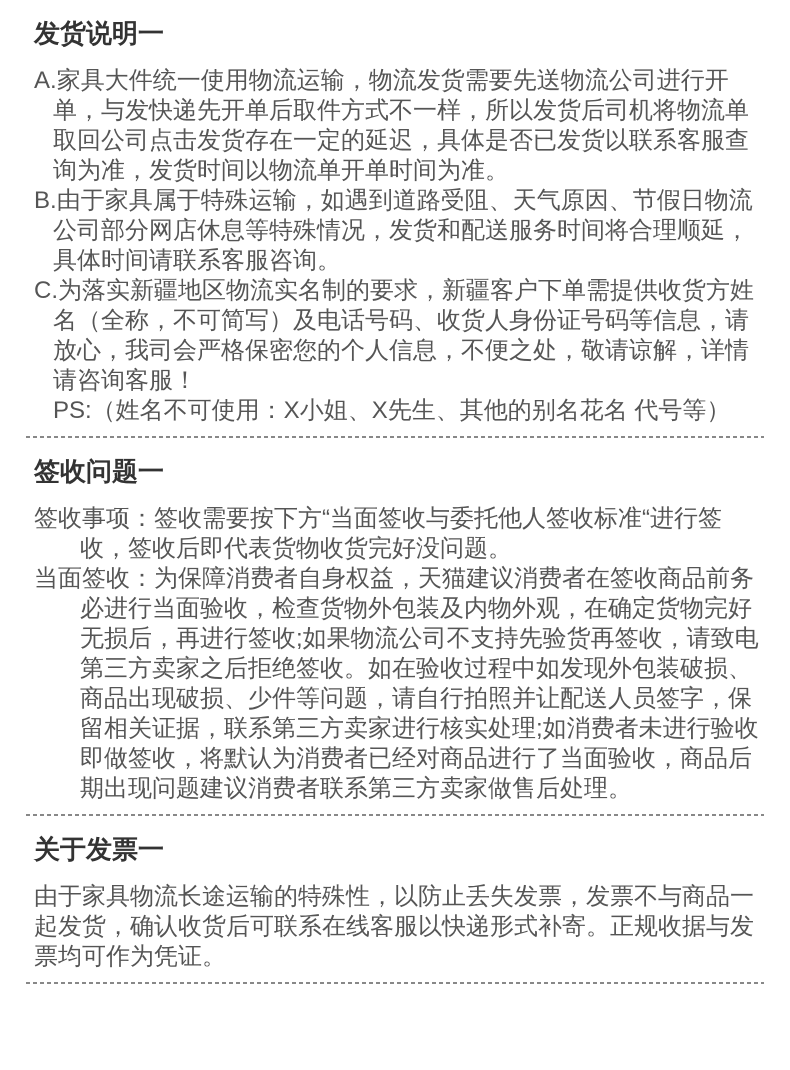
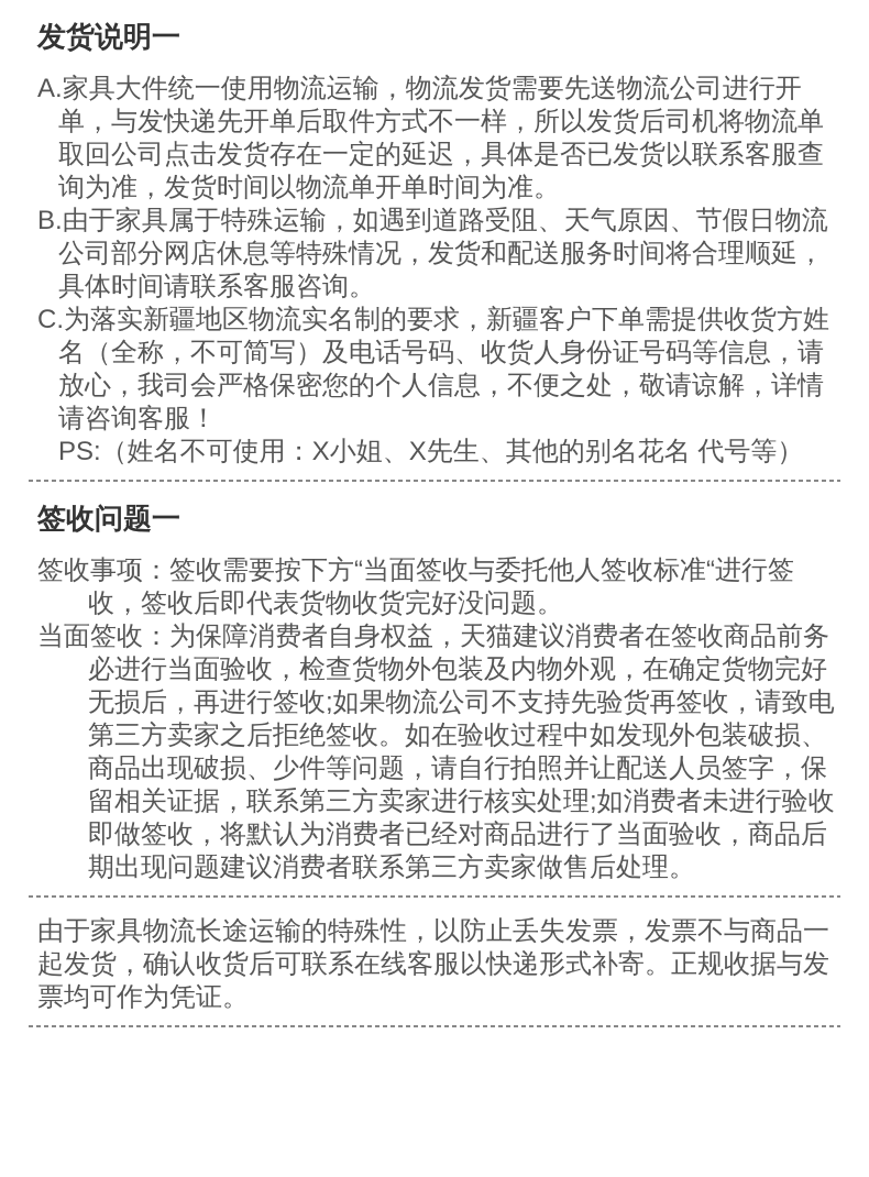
  发货说明一
  A.家具大件统一使用物流运输，物流发货需要先送物流公司进行开单，与发快递先开单后取件方式不一样，所以发货后司机将物流单取回公司点击发货存在一定的延迟，具体是否已发货以联系客服查询为准，发货时间以物流单开单时间为准。
  B.由于家具属于特殊运输，如遇到道路受阻、天气原因、节假日物流公司部分网店休息等特殊情况，发货和配送服务时间将合理顺延，具体时间请联系客服咨询。
  C.为落实新疆地区物流实名制的要求，新疆客户下单需提供收货方姓名（全称，不可简写）及电话号码、收货人身份证号码等信息，请放心，我司会严格保密您的个人信息，不便之处，敬请谅解，详情请咨询客服！
  PS:（姓名不可使用：X小姐、X先生、其他的别名花名 代号等）
  签收问题一
  签收事项：签收需要按下方“当面签收与委托他人签收标准“进行签收，签收后即代表货物收货完好没问题。
  当面签收：为保障消费者自身权益，天猫建议消费者在签收商品前务必进行当面验收，检查货物外包装及内物外观，在确定货物完好无损后，再进行签收;如果物流公司不支持先验货再签收，请致电第三方卖家之后拒绝签收。如在验收过程中如发现外包装破损、商品出现破损、少件等问题，请自行拍照并让配送人员签字，保留相关证据，联系第三方卖家进行核实处理;如消费者未进行验收即做签收，将默认为消费者已经对商品进行了当面验收，商品后期出现问题建议消费者联系第三方卖家做售后处理。
- 关于发票一
  由于家具物流长途运输的特殊性，以防止丢失发票，发票不与商品一起发货，确认收货后可联系在线客服以快递形式补寄。正规收据与发票均可作为凭证。
